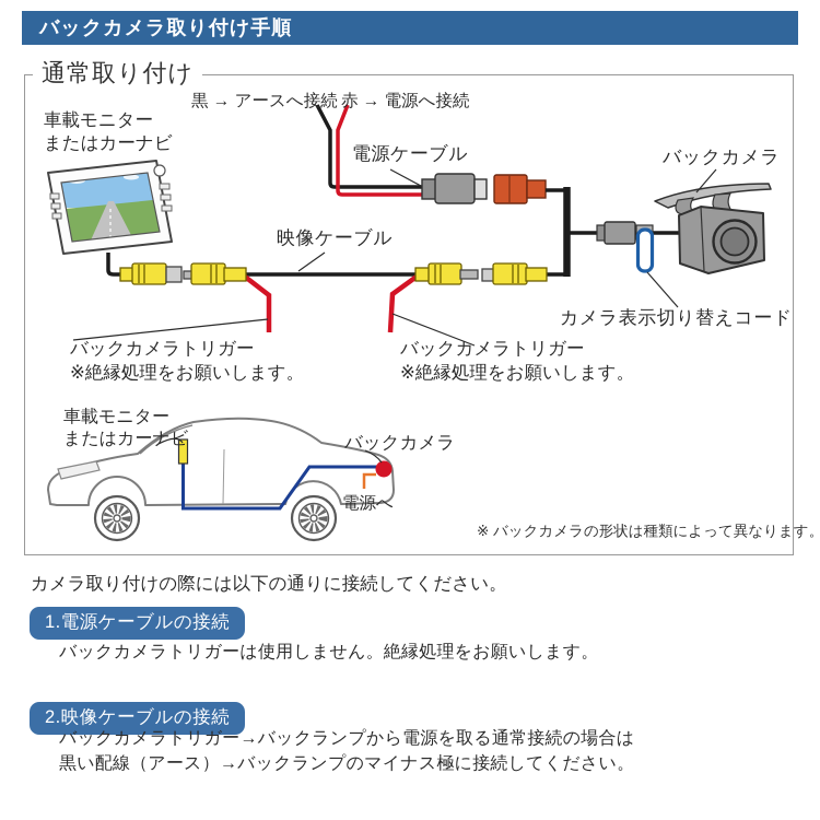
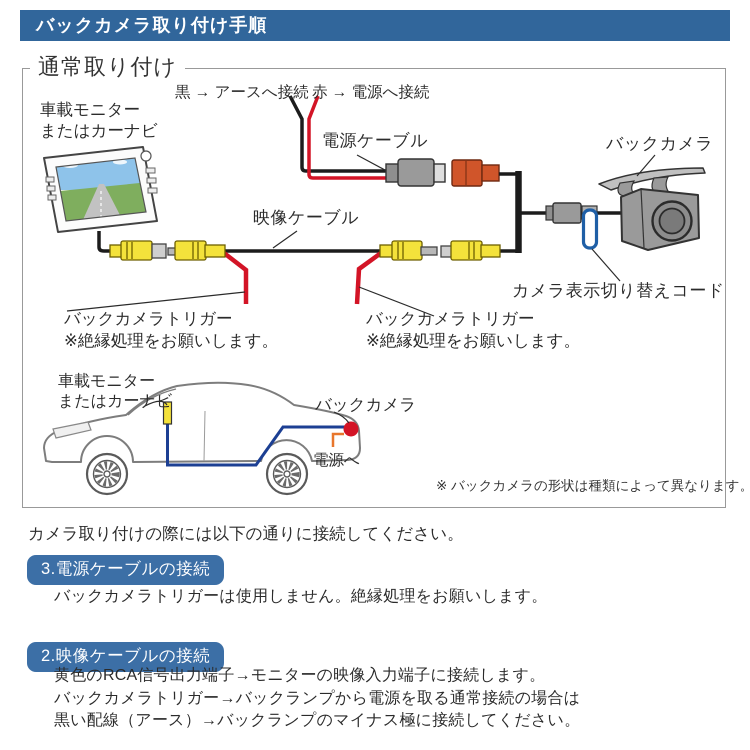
  バックカメラ取り付け手順
  通常取り付け
  黒 → アースへ接続
  赤 → 電源へ接続
  車載モニター
  またはカーナビ
  電源ケーブル
  映像ケーブル
  バックカメラ
  カメラ表示切り替えコード
  バックカメラトリガー
  ※絶縁処理をお願いします。
  バックカメラトリガー
  ※絶縁処理をお願いします。
  車載モニター
  またはカーナビ
  バックカメラ
  電源へ
  ※ バックカメラの形状は種類によって異なります。
  カメラ取り付けの際には以下の通りに接続してください。
- 1.電源ケーブルの接続
+ 3.電源ケーブルの接続
  バックカメラトリガーは使用しません。絶縁処理をお願いします。
  2.映像ケーブルの接続
+ 黄色のRCA信号出力端子→モニターの映像入力端子に接続します。
  バックカメラトリガー→バックランプから電源を取る通常接続の場合は
  黒い配線（アース）→バックランプのマイナス極に接続してください。
